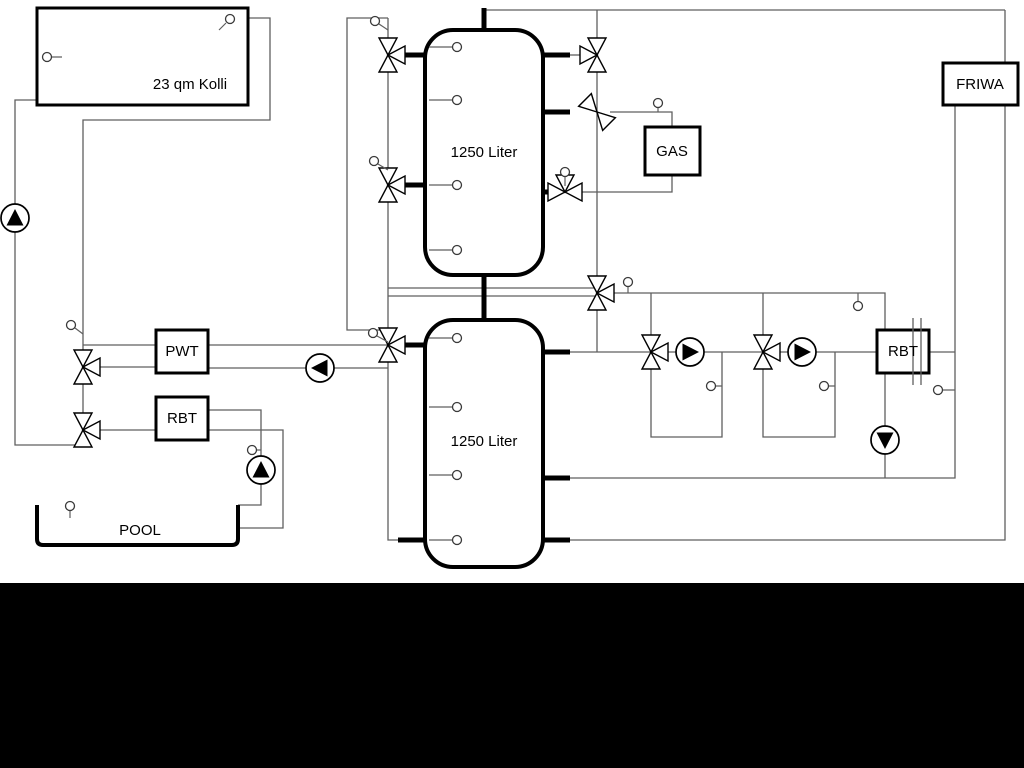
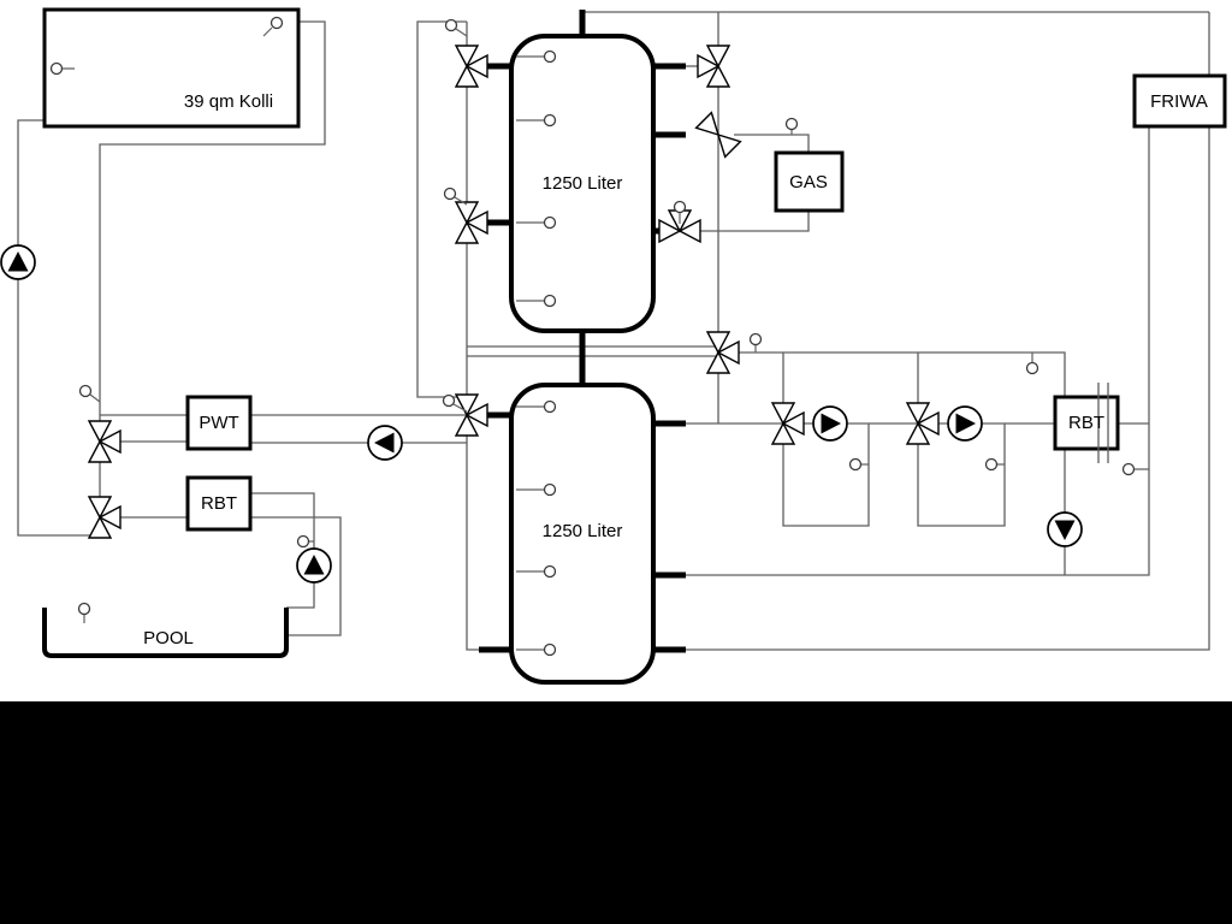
- 23 qm Kolli
+ 39 qm Kolli
  1250 Liter
  1250 Liter
  GAS
  FRIWA
  PWT
  RBT
  RBT
  POOL
